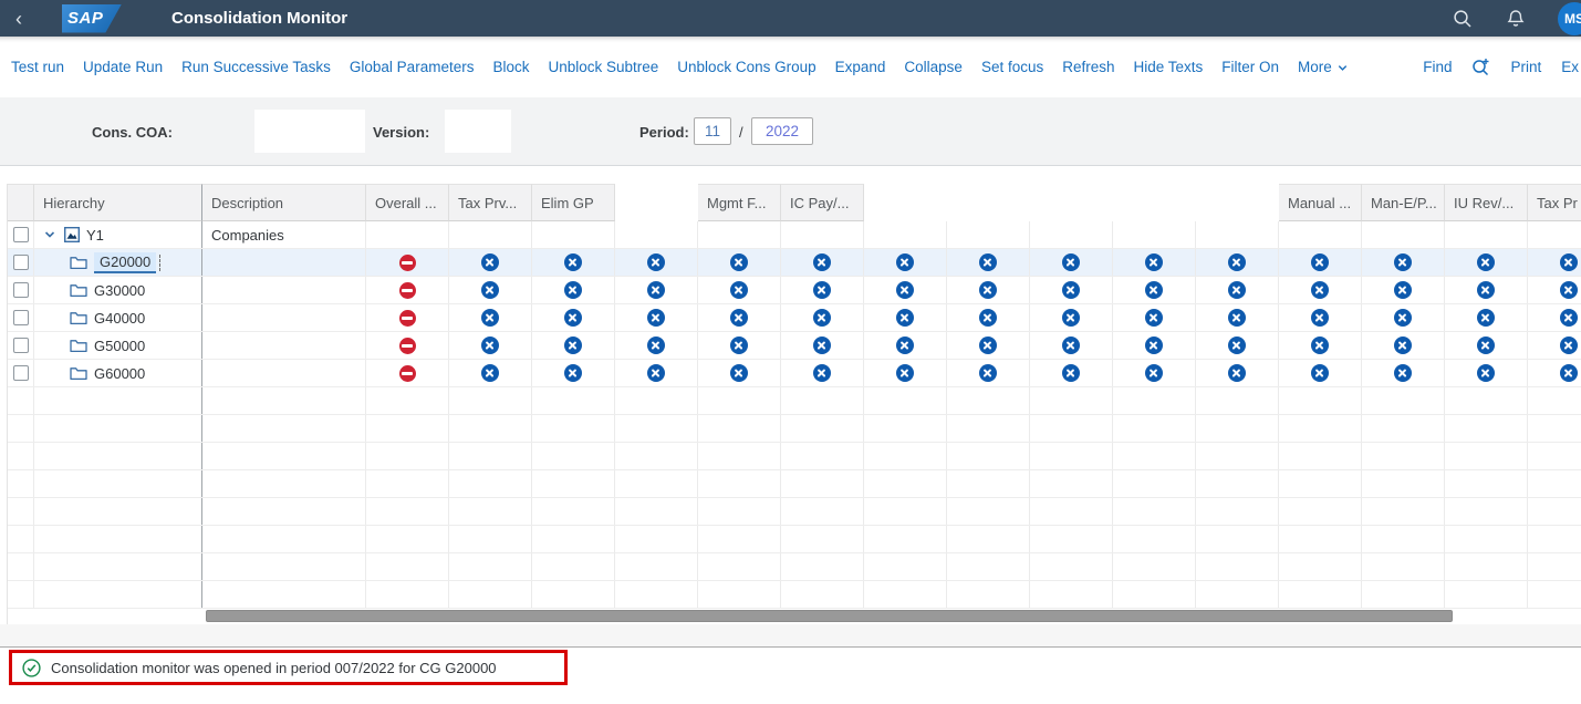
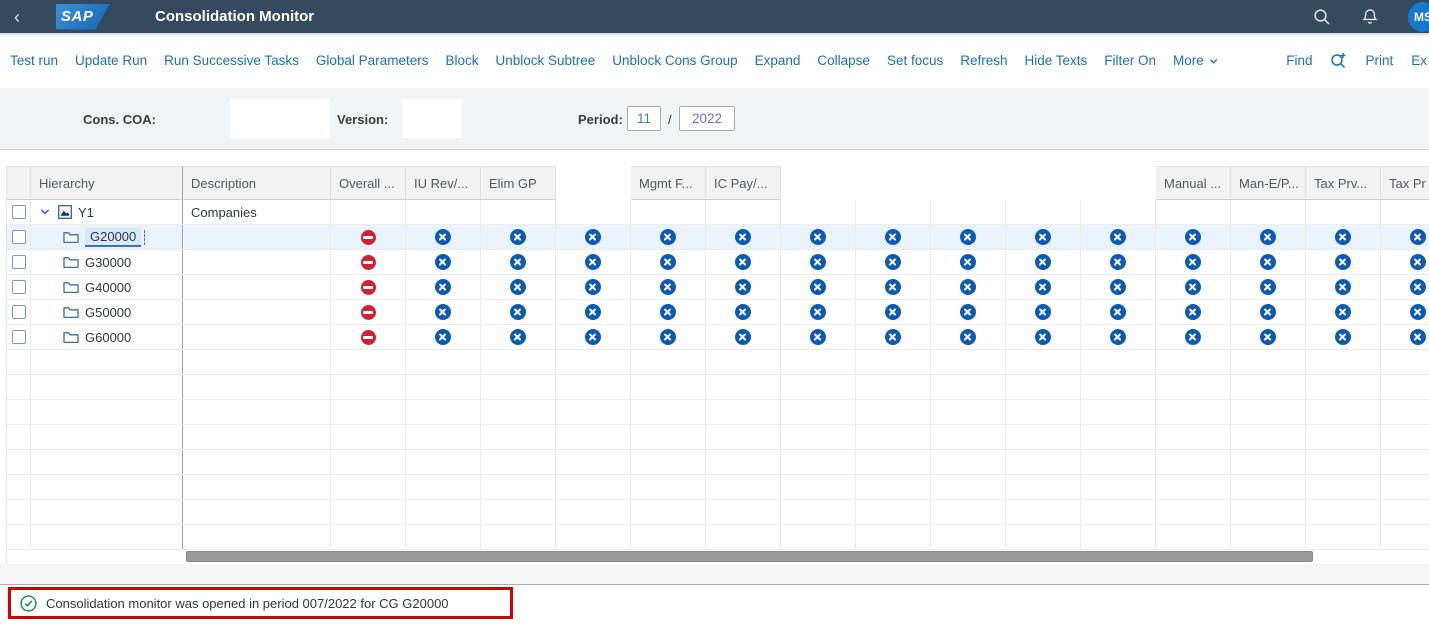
  ‹
  SAP
  Consolidation Monitor
  MS
  Test run
  Update Run
  Run Successive Tasks
  Global Parameters
  Block
  Unblock Subtree
  Unblock Cons Group
  Expand
  Collapse
  Set focus
  Refresh
  Hide Texts
  Filter On
  More
  Find
  Print
  Ex
  Cons. COA:
  Version:
  Period:
  11
  /
  2022
  Hierarchy
  Description
  Overall ...
- Tax Prv...
+ IU Rev/...
  Elim GP
  Mgmt F...
  IC Pay/...
  Manual ...
  Man-E/P...
- IU Rev/...
+ Tax Prv...
  Tax Pr
  Y1
  Companies
  G20000
  G30000
  G40000
  G50000
  G60000
  Consolidation monitor was opened in period 007/2022 for CG G20000
